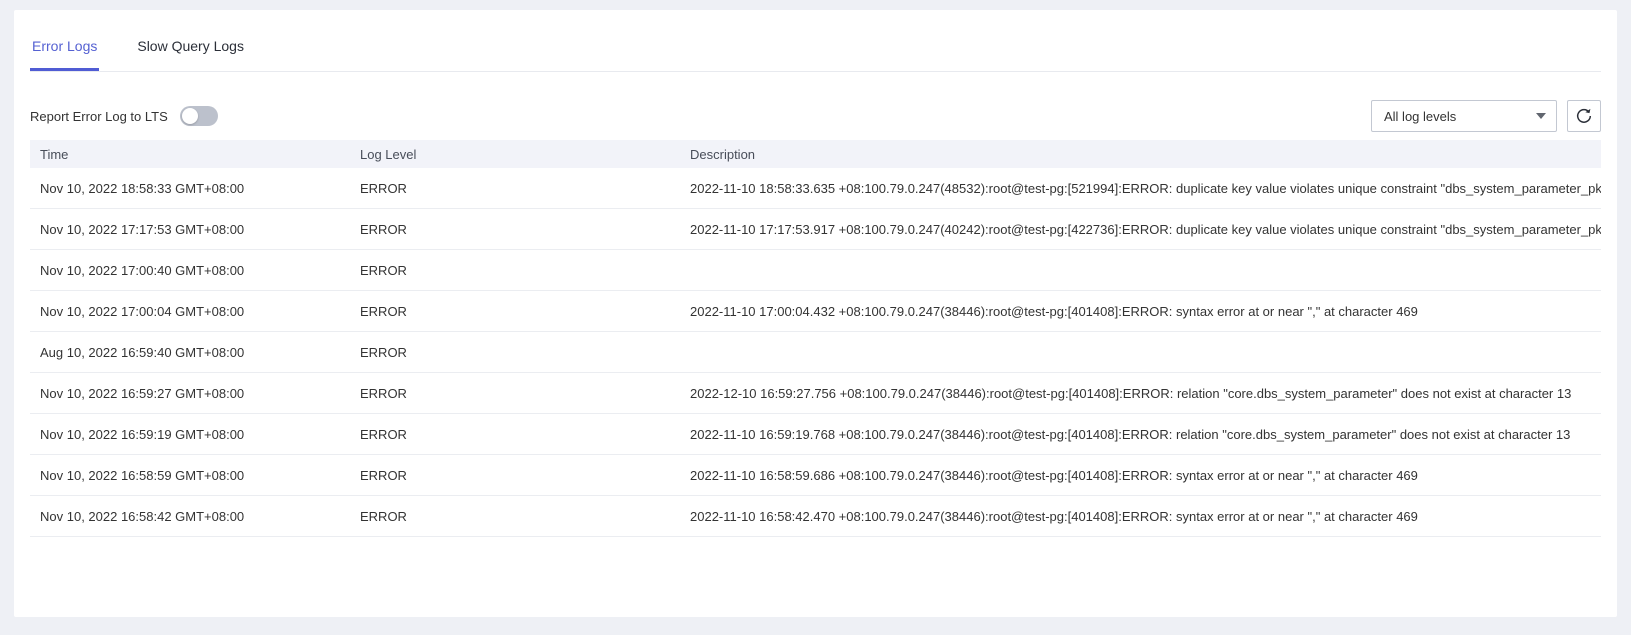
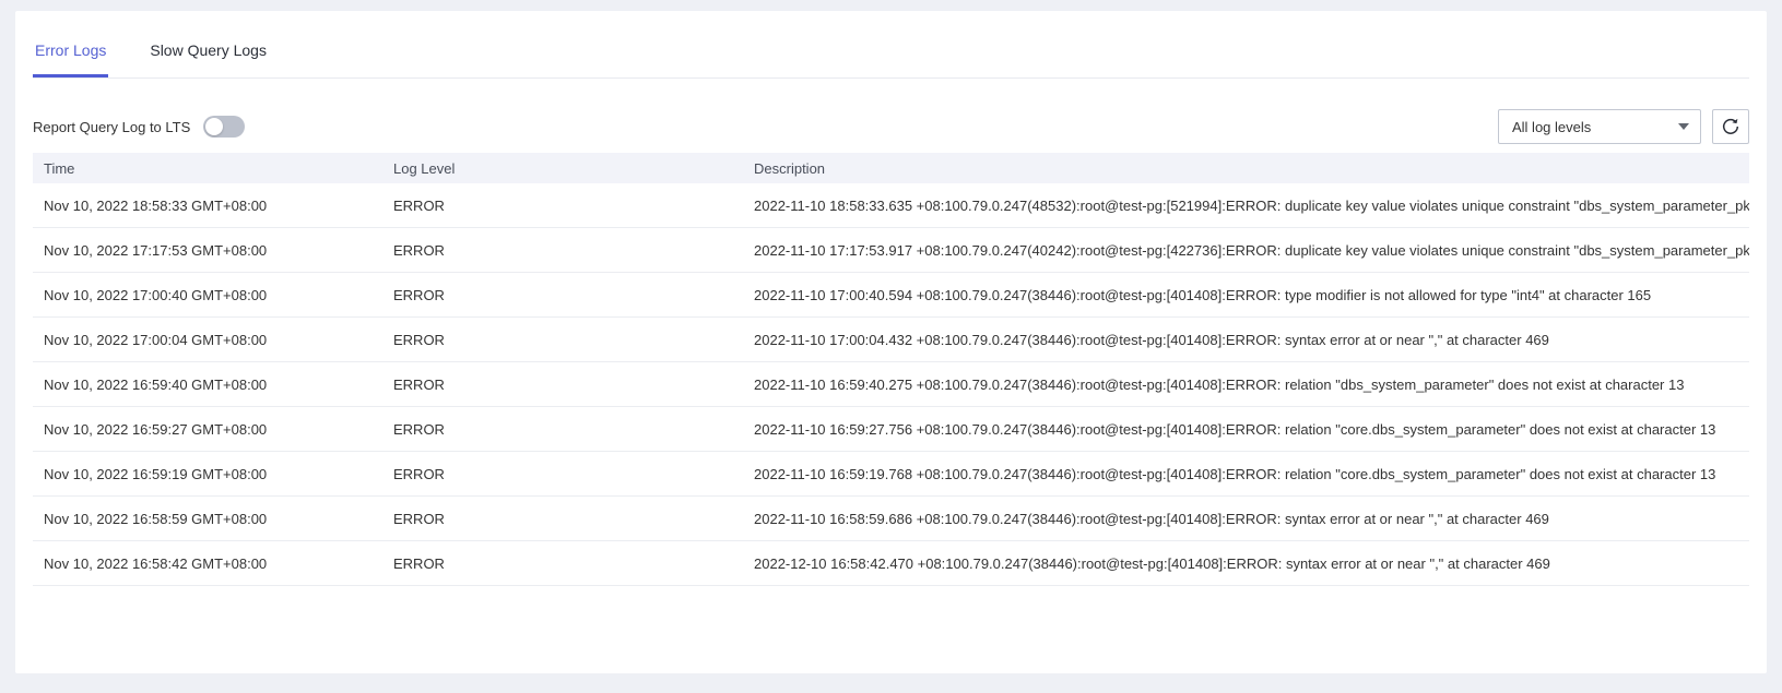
  Error Logs
  Slow Query Logs
- Report Error Log to LTS
+ Report Query Log to LTS
  All log levels
  Time
  Log Level
  Description
  Nov 10, 2022 18:58:33 GMT+08:00
  ERROR
  2022-11-10 18:58:33.635 +08:100.79.0.247(48532):root@test-pg:[521994]:ERROR: duplicate key value violates unique constraint "dbs_system_parameter_pk
  Nov 10, 2022 17:17:53 GMT+08:00
  ERROR
  2022-11-10 17:17:53.917 +08:100.79.0.247(40242):root@test-pg:[422736]:ERROR: duplicate key value violates unique constraint "dbs_system_parameter_pk
  Nov 10, 2022 17:00:40 GMT+08:00
  ERROR
+ 2022-11-10 17:00:40.594 +08:100.79.0.247(38446):root@test-pg:[401408]:ERROR: type modifier is not allowed for type "int4" at character 165
  Nov 10, 2022 17:00:04 GMT+08:00
  ERROR
  2022-11-10 17:00:04.432 +08:100.79.0.247(38446):root@test-pg:[401408]:ERROR: syntax error at or near "," at character 469
- Aug 10, 2022 16:59:40 GMT+08:00
+ Nov 10, 2022 16:59:40 GMT+08:00
  ERROR
+ 2022-11-10 16:59:40.275 +08:100.79.0.247(38446):root@test-pg:[401408]:ERROR: relation "dbs_system_parameter" does not exist at character 13
  Nov 10, 2022 16:59:27 GMT+08:00
  ERROR
- 2022-12-10 16:59:27.756 +08:100.79.0.247(38446):root@test-pg:[401408]:ERROR: relation "core.dbs_system_parameter" does not exist at character 13
+ 2022-11-10 16:59:27.756 +08:100.79.0.247(38446):root@test-pg:[401408]:ERROR: relation "core.dbs_system_parameter" does not exist at character 13
  Nov 10, 2022 16:59:19 GMT+08:00
  ERROR
  2022-11-10 16:59:19.768 +08:100.79.0.247(38446):root@test-pg:[401408]:ERROR: relation "core.dbs_system_parameter" does not exist at character 13
  Nov 10, 2022 16:58:59 GMT+08:00
  ERROR
  2022-11-10 16:58:59.686 +08:100.79.0.247(38446):root@test-pg:[401408]:ERROR: syntax error at or near "," at character 469
  Nov 10, 2022 16:58:42 GMT+08:00
  ERROR
- 2022-11-10 16:58:42.470 +08:100.79.0.247(38446):root@test-pg:[401408]:ERROR: syntax error at or near "," at character 469
+ 2022-12-10 16:58:42.470 +08:100.79.0.247(38446):root@test-pg:[401408]:ERROR: syntax error at or near "," at character 469
